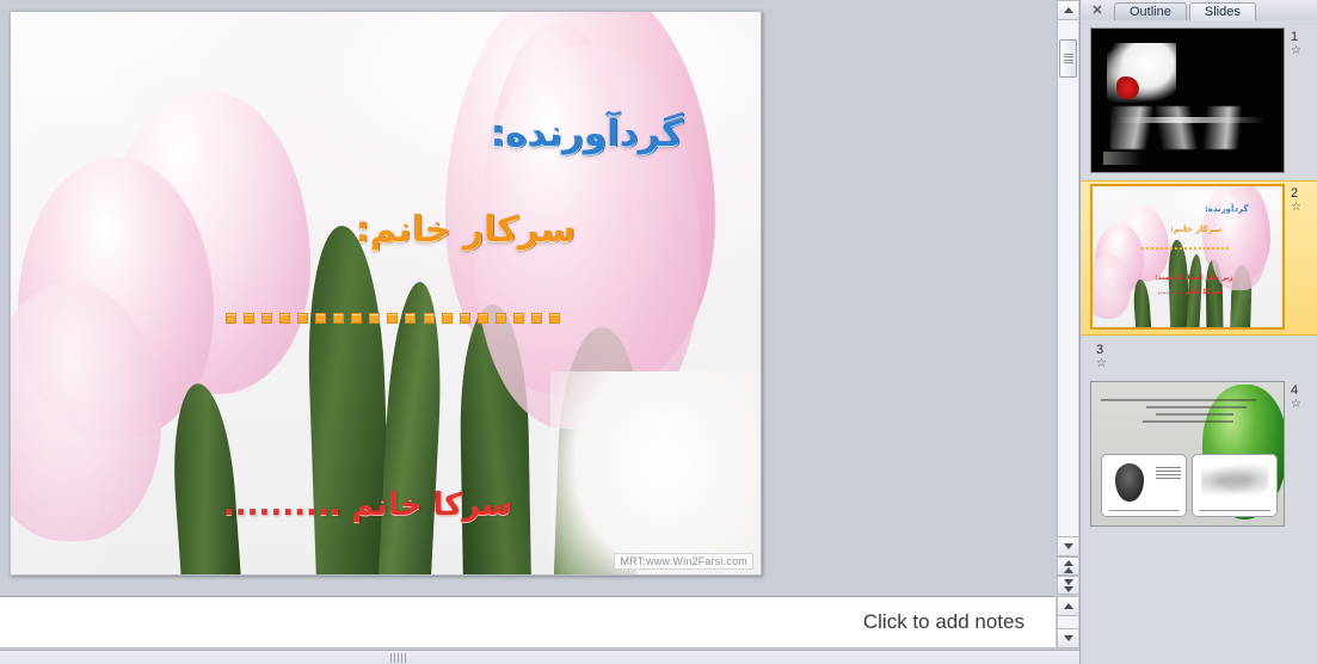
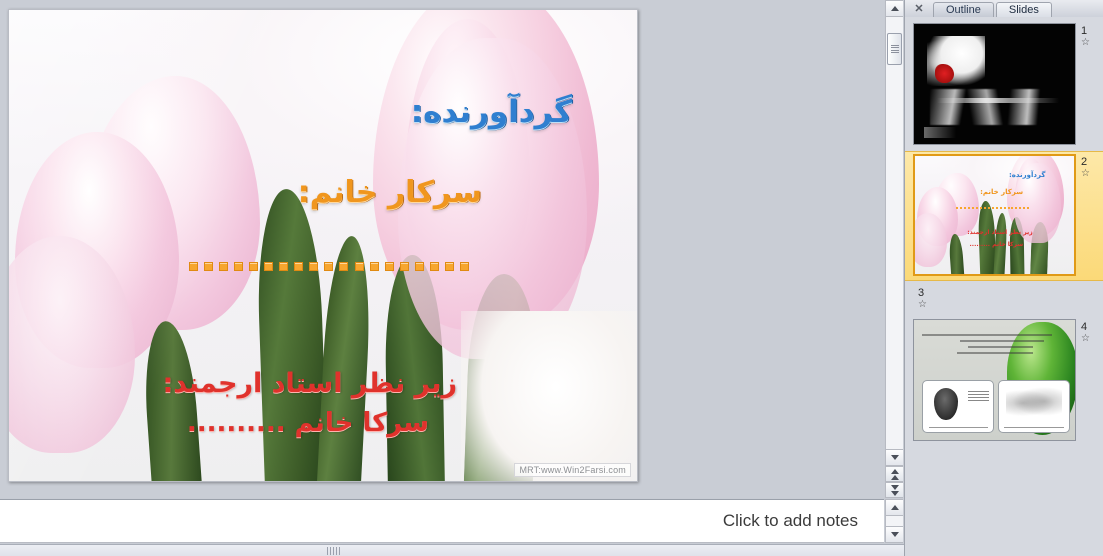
  گردآورنده:
  سرکار خانم:
+ زیر نظر استاد ارجمند:
  سرکا خانم ..........
  MRT:www.Win2Farsi.com
  Click to add notes
  ✕
  Outline
  Slides
  1
  ☆
  گردآورنده:
  سرکار خانم:
  2
  ☆
  3
  ☆
  4
  ☆
